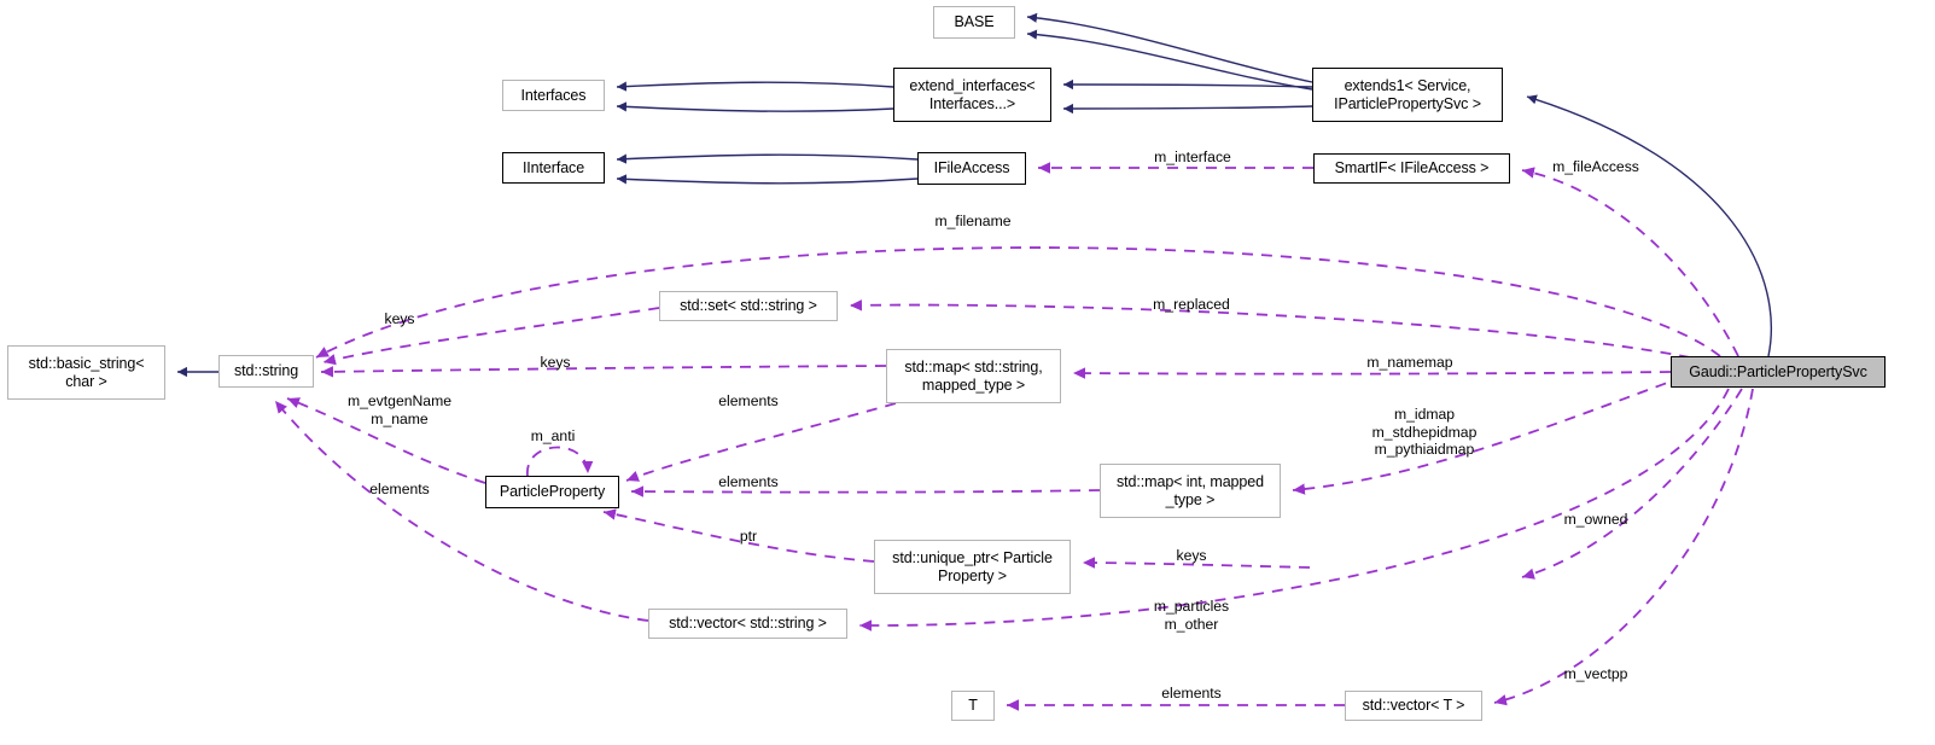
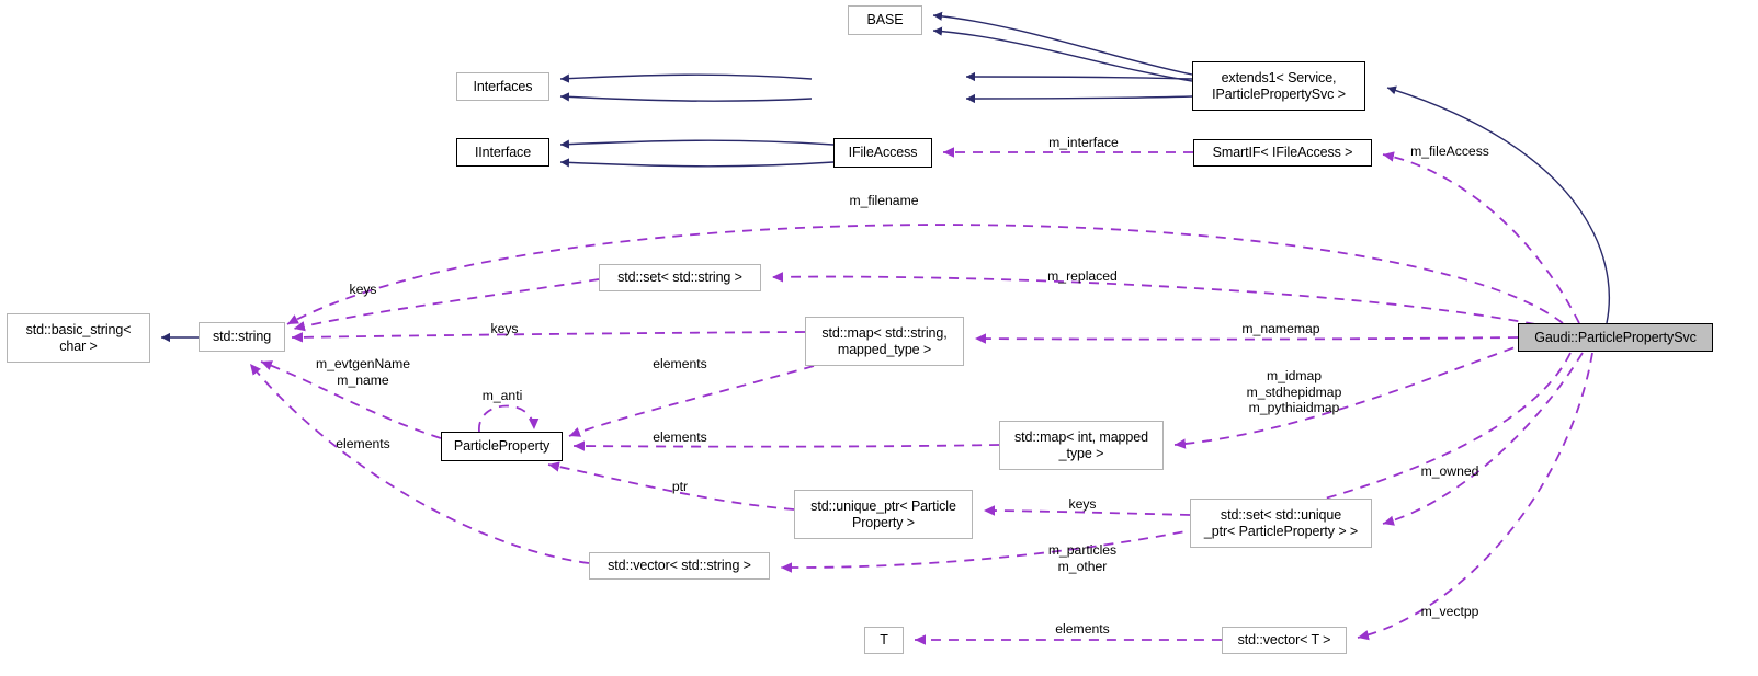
  BASE
  Interfaces
- extend_interfaces<
- Interfaces...>
  extends1< Service,
  IParticlePropertySvc >
  IInterface
  IFileAccess
  SmartIF< IFileAccess >
  std::set< std::string >
  std::basic_string<
  char >
  std::string
  std::map< std::string,
  mapped_type >
  Gaudi::ParticlePropertySvc
  ParticleProperty
  std::map< int, mapped
  _type >
  std::unique_ptr< Particle
  Property >
+ std::set< std::unique
+ _ptr< ParticleProperty > >
  std::vector< std::string >
  T
  std::vector< T >
  m_interface
  m_fileAccess
  m_filename
  keys
  m_replaced
  keys
  m_namemap
  m_evtgenName
  m_name
  elements
  m_idmap
  m_stdhepidmap
  m_pythiaidmap
  m_anti
  elements
  elements
  m_owned
  ptr
  keys
  m_particles
  m_other
  m_vectpp
  elements
